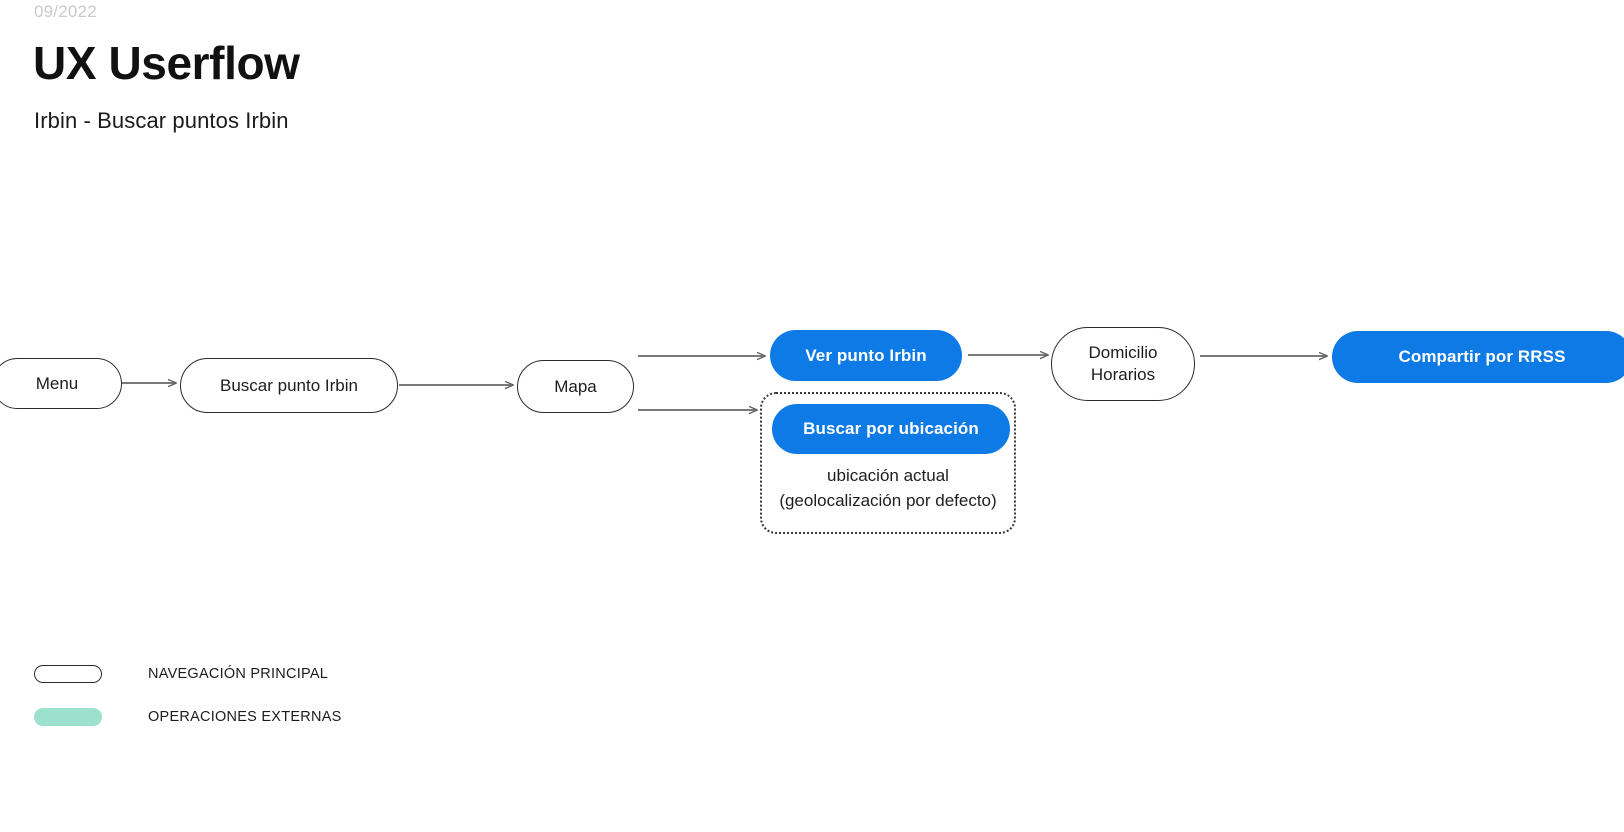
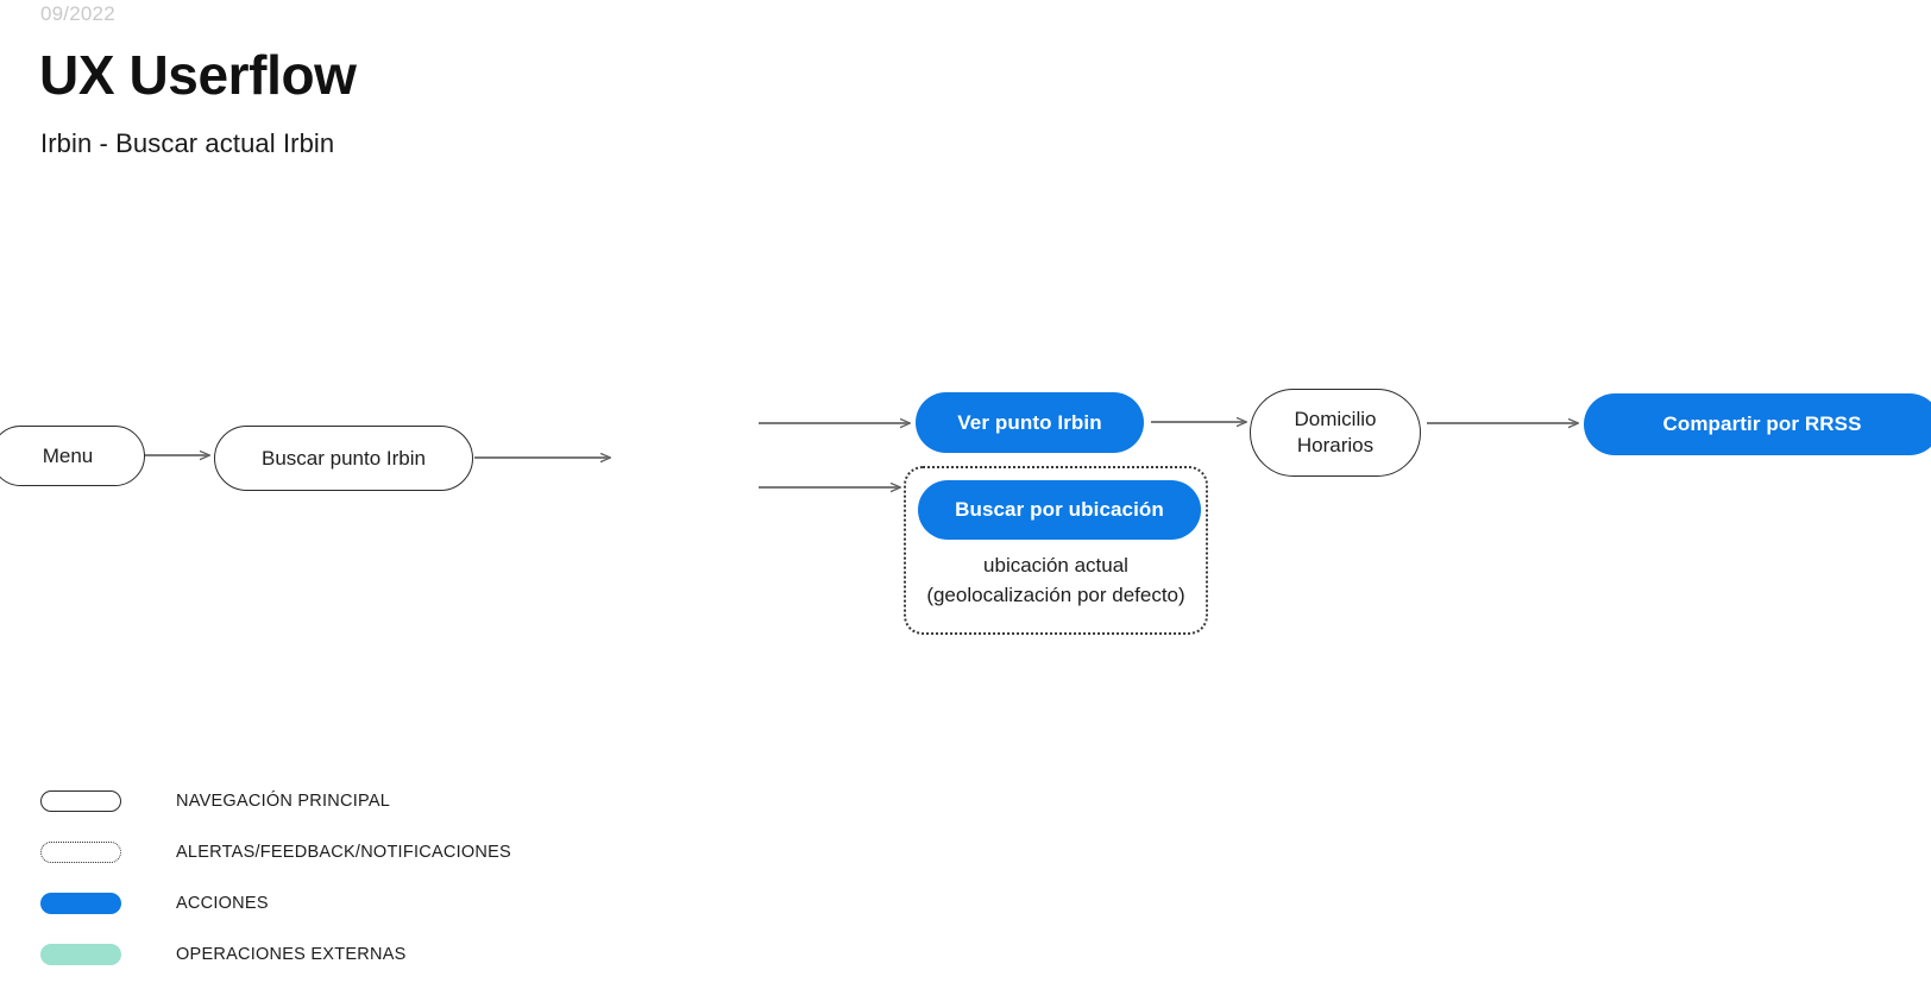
  09/2022
  UX Userflow
- Irbin - Buscar puntos Irbin
+ Irbin - Buscar actual Irbin
  Menu
  Buscar punto Irbin
- Mapa
  Ver punto Irbin
  Buscar por ubicación
  ubicación actual
  (geolocalización por defecto)
  Domicilio
  Horarios
  Compartir por RRSS
  NAVEGACIÓN PRINCIPAL
+ ALERTAS/FEEDBACK/NOTIFICACIONES
+ ACCIONES
  OPERACIONES EXTERNAS
